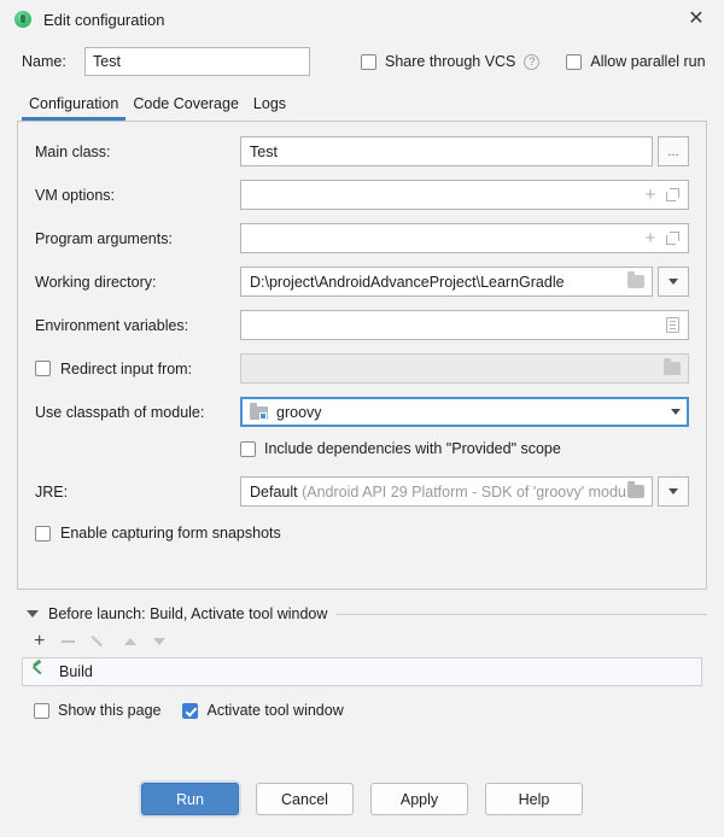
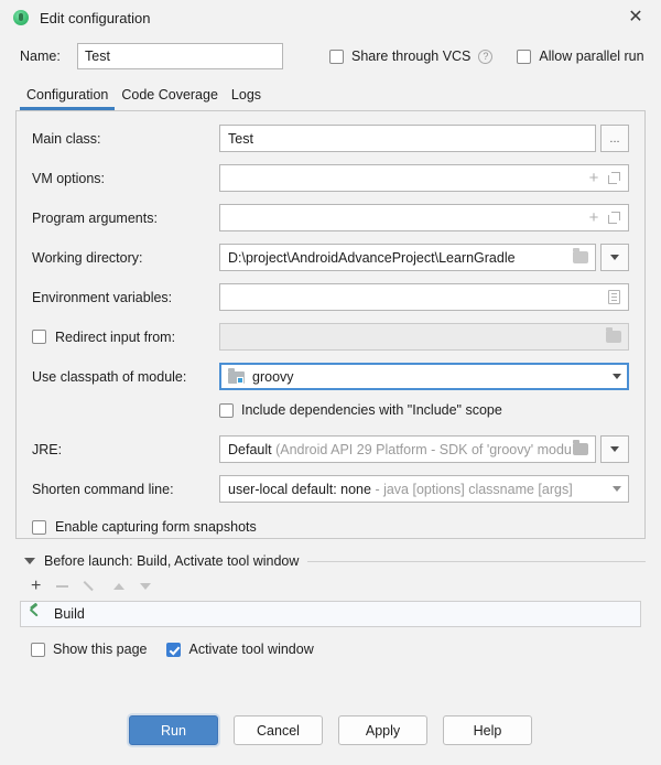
  Edit configuration
  ✕
  Name:
  Test
  Share through VCS
  ?
  Allow parallel run
  Configuration
  Code Coverage
  Logs
  Main class:
  Test
  ...
  VM options:
  +
  Program arguments:
  +
  Working directory:
  D:\project\AndroidAdvanceProject\LearnGradle
  Environment variables:
  Redirect input from:
  Use classpath of module:
  groovy
- Include dependencies with "Provided" scope
+ Include dependencies with "Include" scope
  JRE:
  Default (Android API 29 Platform - SDK of 'groovy' modu
+ Shorten command line:
+ user-local default: none - java [options] classname [args]
  Enable capturing form snapshots
  Before launch: Build, Activate tool window
  +
  Build
  Show this page
  Activate tool window
  Run
  Cancel
  Apply
  Help
